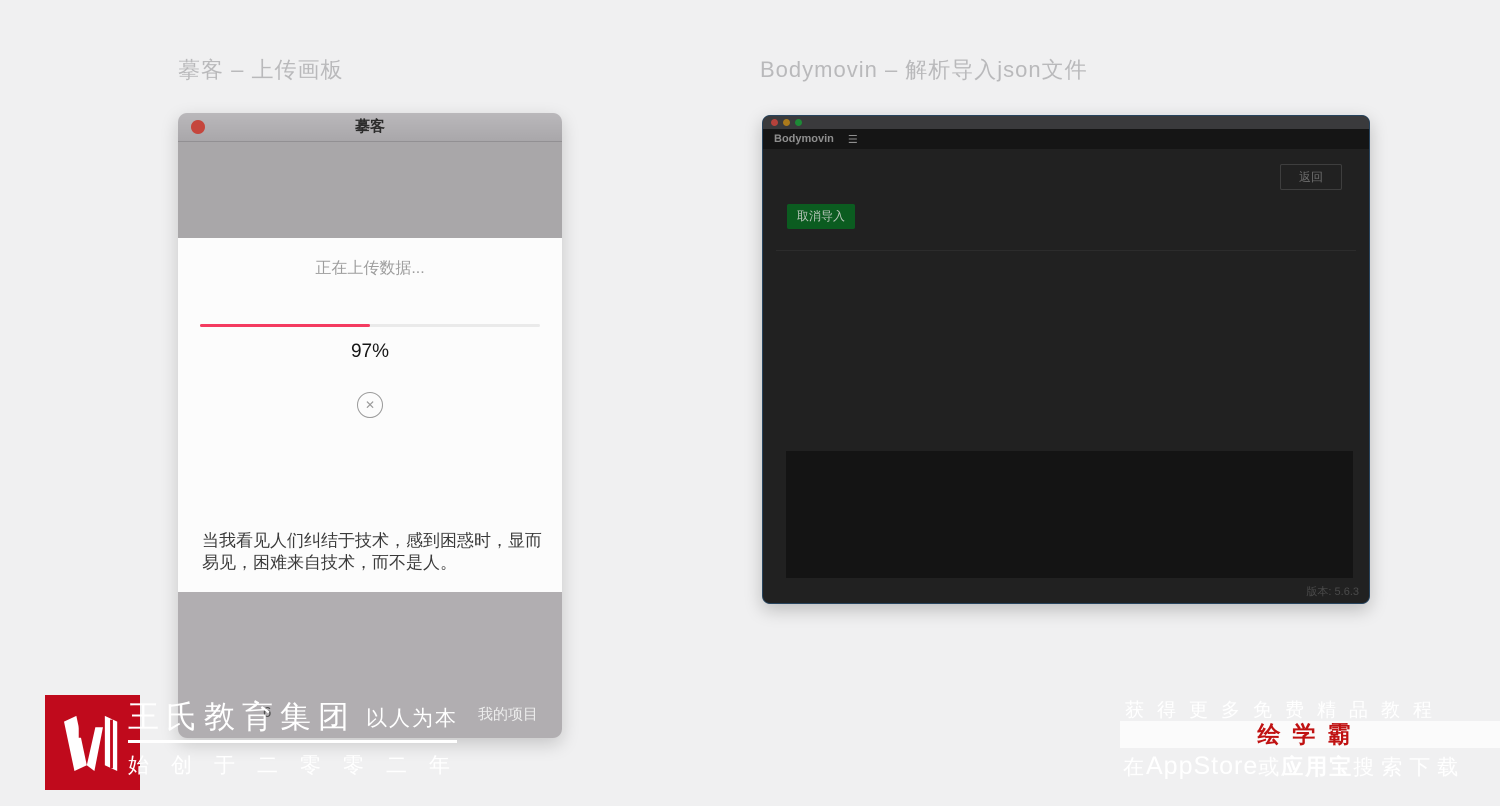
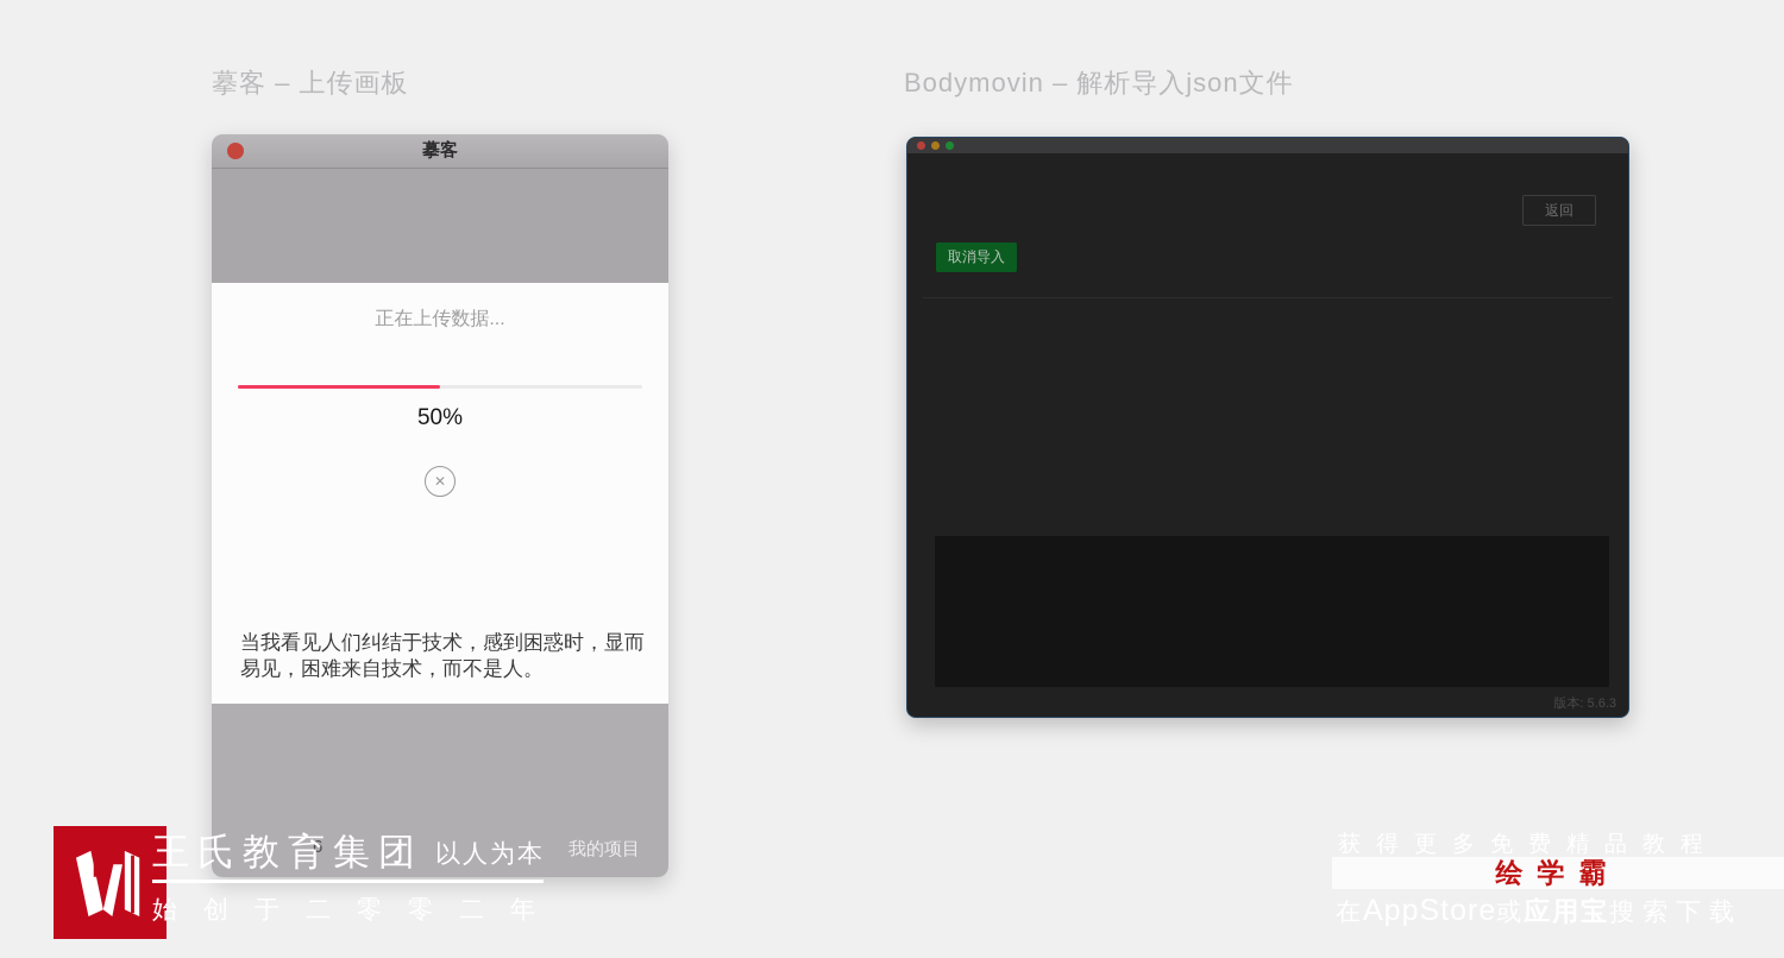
  摹客 – 上传画板
  Bodymovin – 解析导入json文件
  摹客
  正在上传数据...
- 97%
+ 50%
  ✕
  当我看见人们纠结于技术，感到困惑时，显而
  易见，困难来自技术，而不是人。
  6
  我的项目
- Bodymovin
- ☰
  返回
  取消导入
  版本: 5.6.3
  王氏教育集团
  以人为本
  始创于二零零二年
  绘学霸
